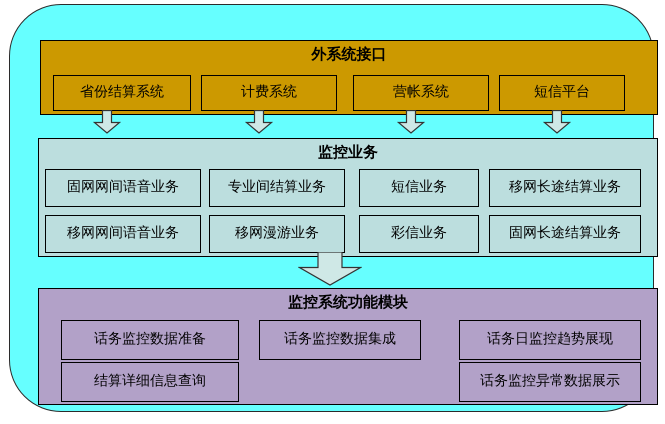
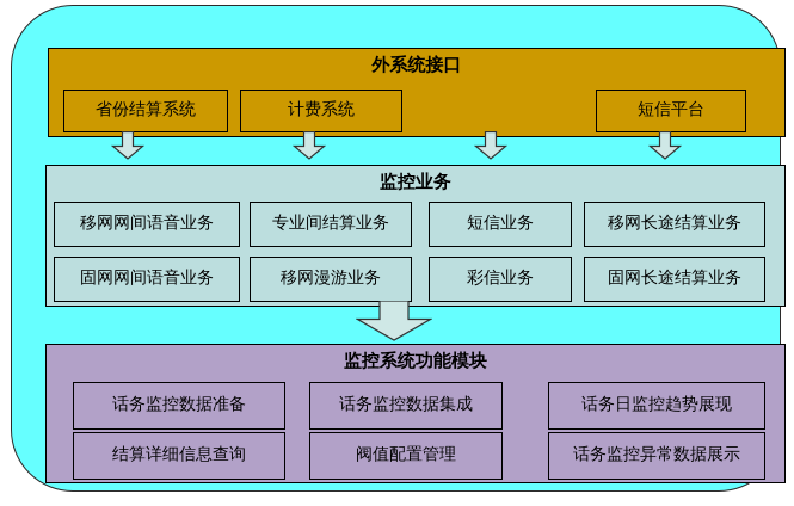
  外系统接口
  省份结算系统
  计费系统
- 营帐系统
  短信平台
  监控业务
- 固网网间语音业务
+ 移网网间语音业务
  专业间结算业务
  短信业务
  移网长途结算业务
- 移网网间语音业务
+ 固网网间语音业务
  移网漫游业务
  彩信业务
  固网长途结算业务
  监控系统功能模块
  话务监控数据准备
  话务监控数据集成
  话务日监控趋势展现
  结算详细信息查询
+ 阀值配置管理
  话务监控异常数据展示
